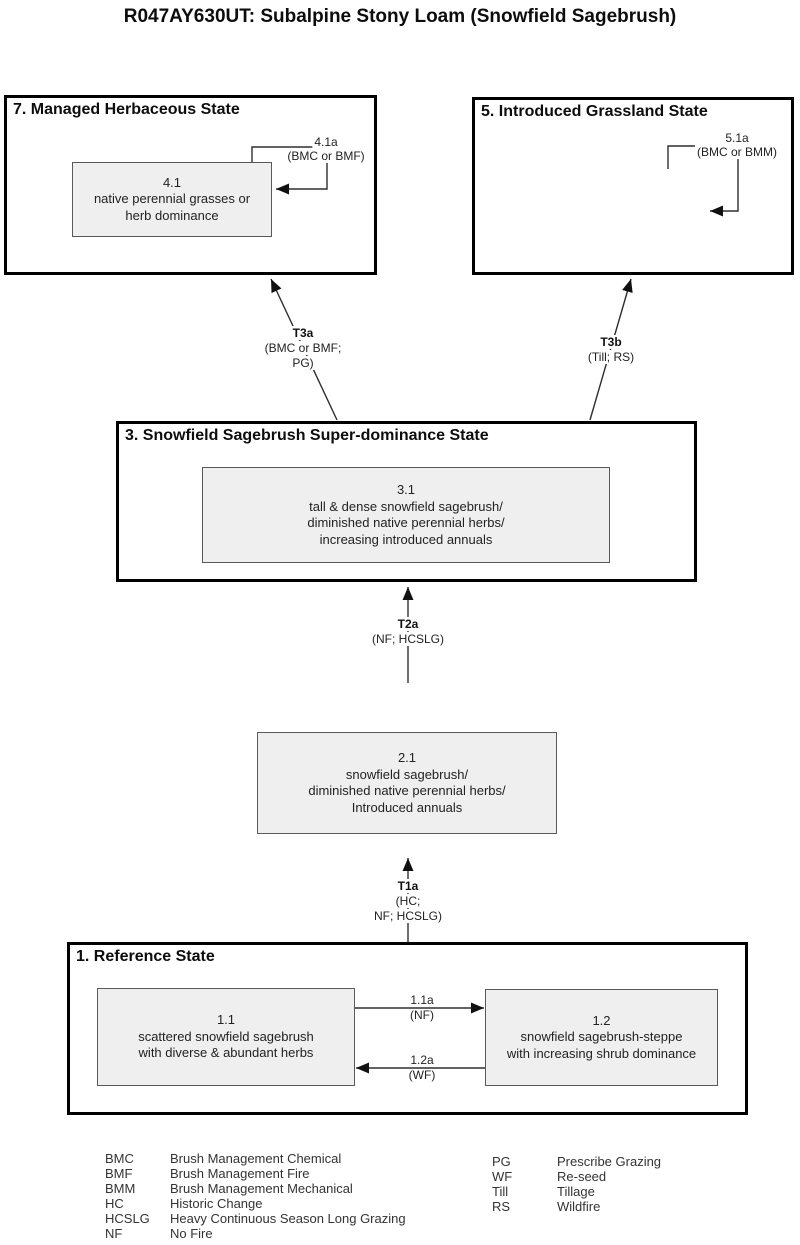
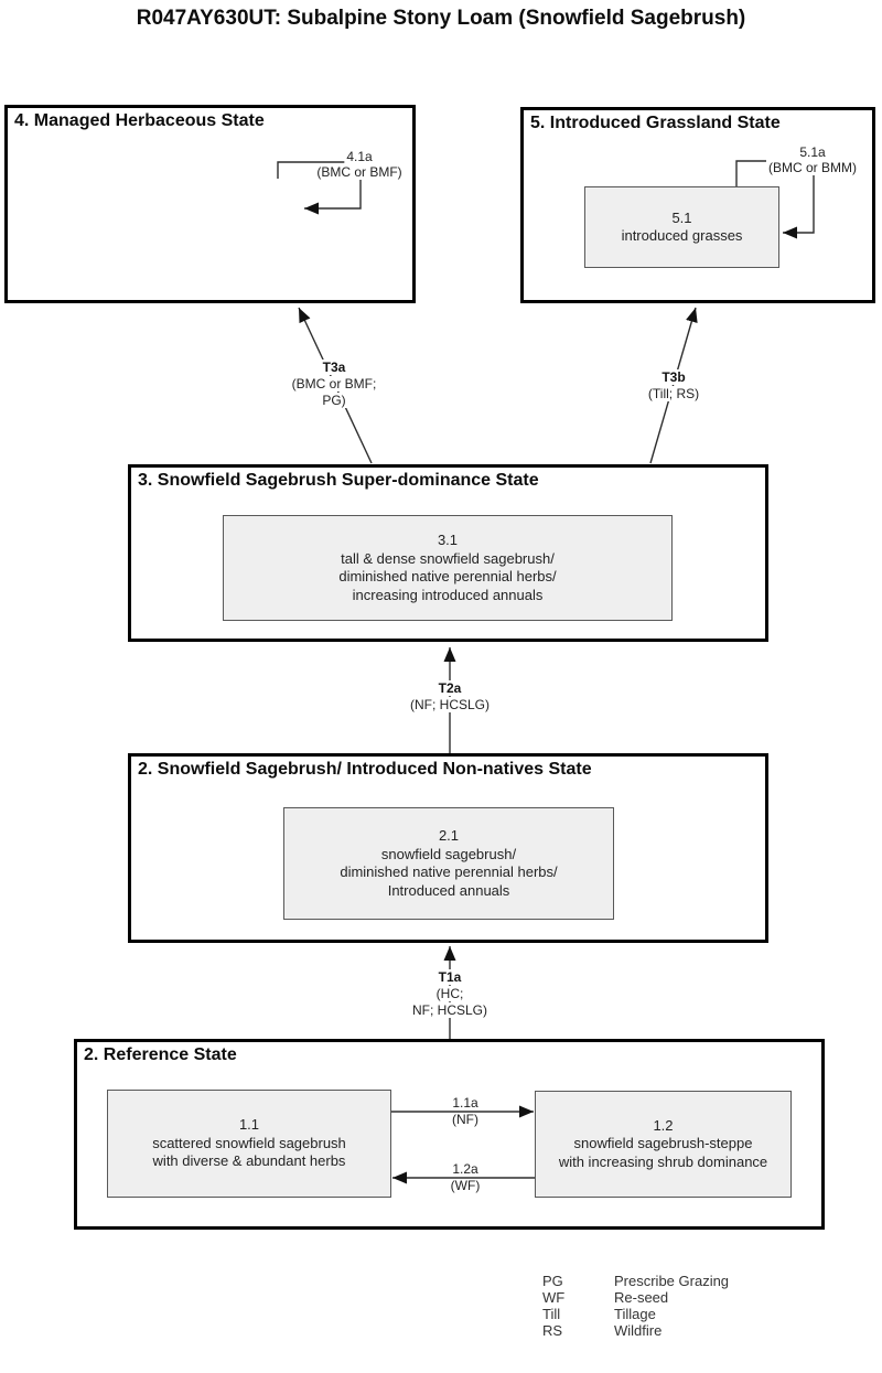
  R047AY630UT: Subalpine Stony Loam (Snowfield Sagebrush)
- 7. Managed Herbaceous State
+ 4. Managed Herbaceous State
- 4.1
- native perennial grasses or
- herb dominance
  5. Introduced Grassland State
+ 5.1
+ introduced grasses
  3. Snowfield Sagebrush Super-dominance State
  3.1
  tall & dense snowfield sagebrush/
  diminished native perennial herbs/
  increasing introduced annuals
+ 2. Snowfield Sagebrush/ Introduced Non-natives State
  2.1
  snowfield sagebrush/
  diminished native perennial herbs/
  Introduced annuals
- 1. Reference State
+ 2. Reference State
  1.1
  scattered snowfield sagebrush
  with diverse & abundant herbs
  1.2
  snowfield sagebrush-steppe
  with increasing shrub dominance
  T3a
  (BMC or BMF;
  PG)
  T3b
  (Till; RS)
  T2a
  (NF; HCSLG)
  T1a
  (HC;
  NF; HCSLG)
  4.1a
  (BMC or BMF)
  5.1a
  (BMC or BMM)
  1.1a
  (NF)
  1.2a
  (WF)
- BMC Brush Management Chemical
- BMF Brush Management Fire
- BMM Brush Management Mechanical
- HC Historic Change
- HCSLG Heavy Continuous Season Long Grazing
- NF No Fire
  PG Prescribe Grazing
  WF Re-seed
  Till Tillage
  RS Wildfire
